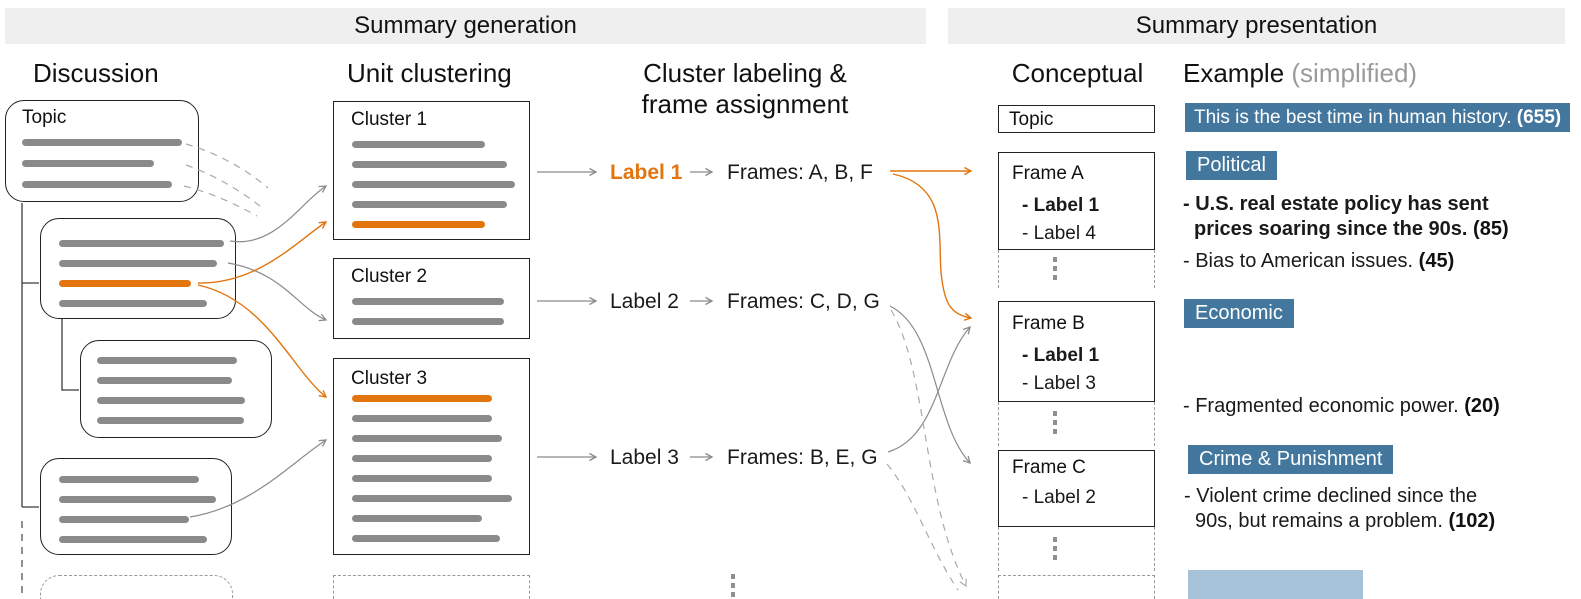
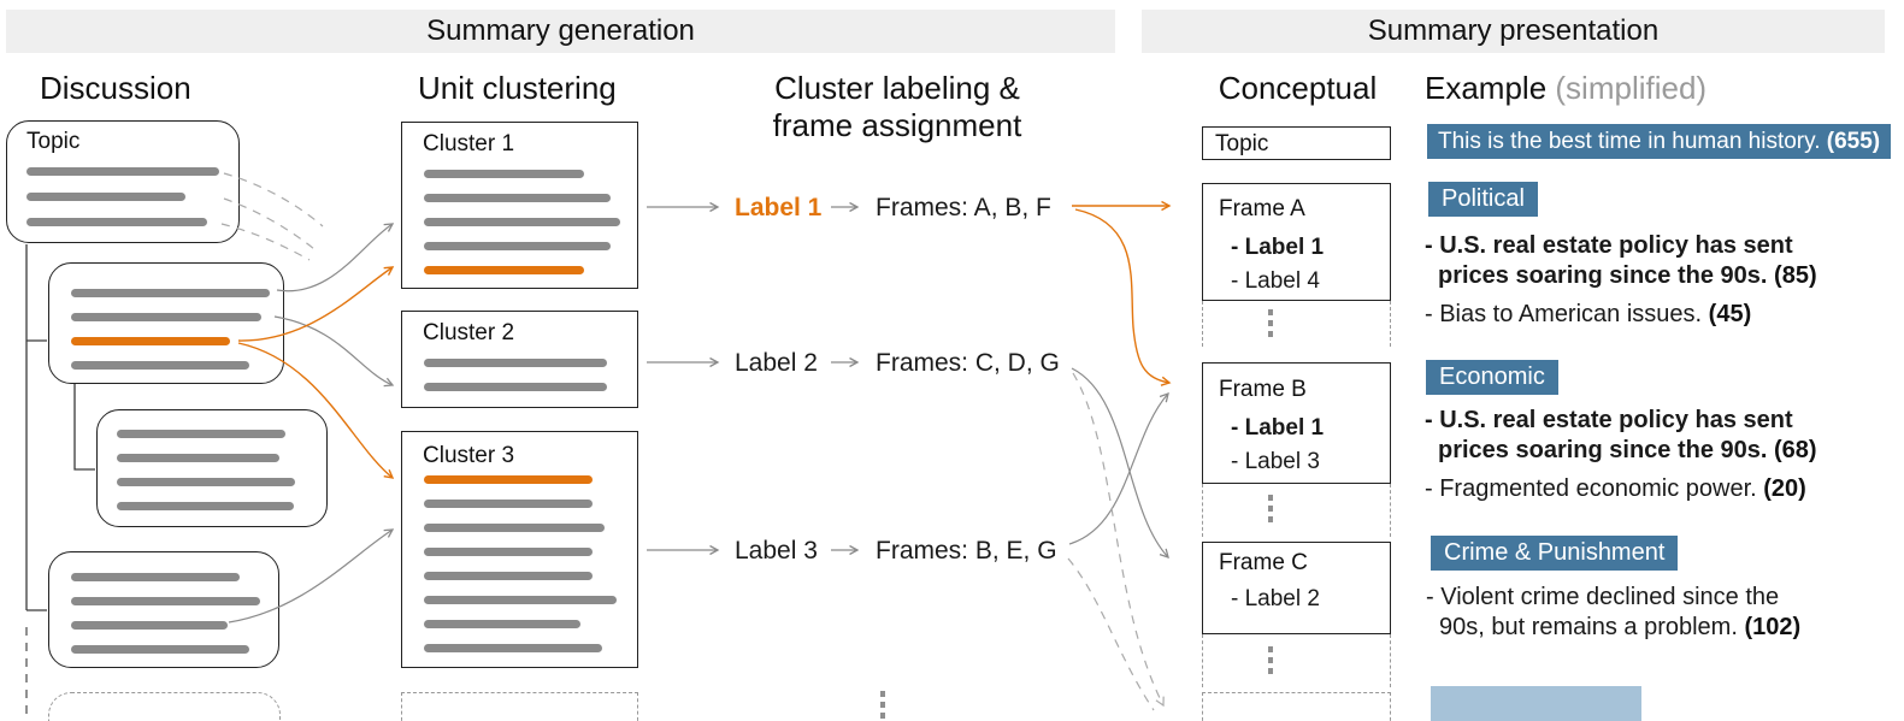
  Summary generation
  Summary presentation
  Discussion
  Unit clustering
  Cluster labeling &
  frame assignment
  Conceptual
  Example (simplified)
  Topic
  Cluster 1
  Cluster 2
  Cluster 3
  Label 1
  Frames: A, B, F
  Label 2
  Frames: C, D, G
  Label 3
  Frames: B, E, G
  Topic
  Frame A
  - Label 1
  - Label 4
  Frame B
  - Label 1
  - Label 3
  Frame C
  - Label 2
  This is the best time in human history. (655)
  Political
  - U.S. real estate policy has sent prices soaring since the 90s. (85)
  - Bias to American issues. (45)
  Economic
+ - U.S. real estate policy has sent prices soaring since the 90s. (68)
  - Fragmented economic power. (20)
  Crime & Punishment
  - Violent crime declined since the 90s, but remains a problem. (102)
